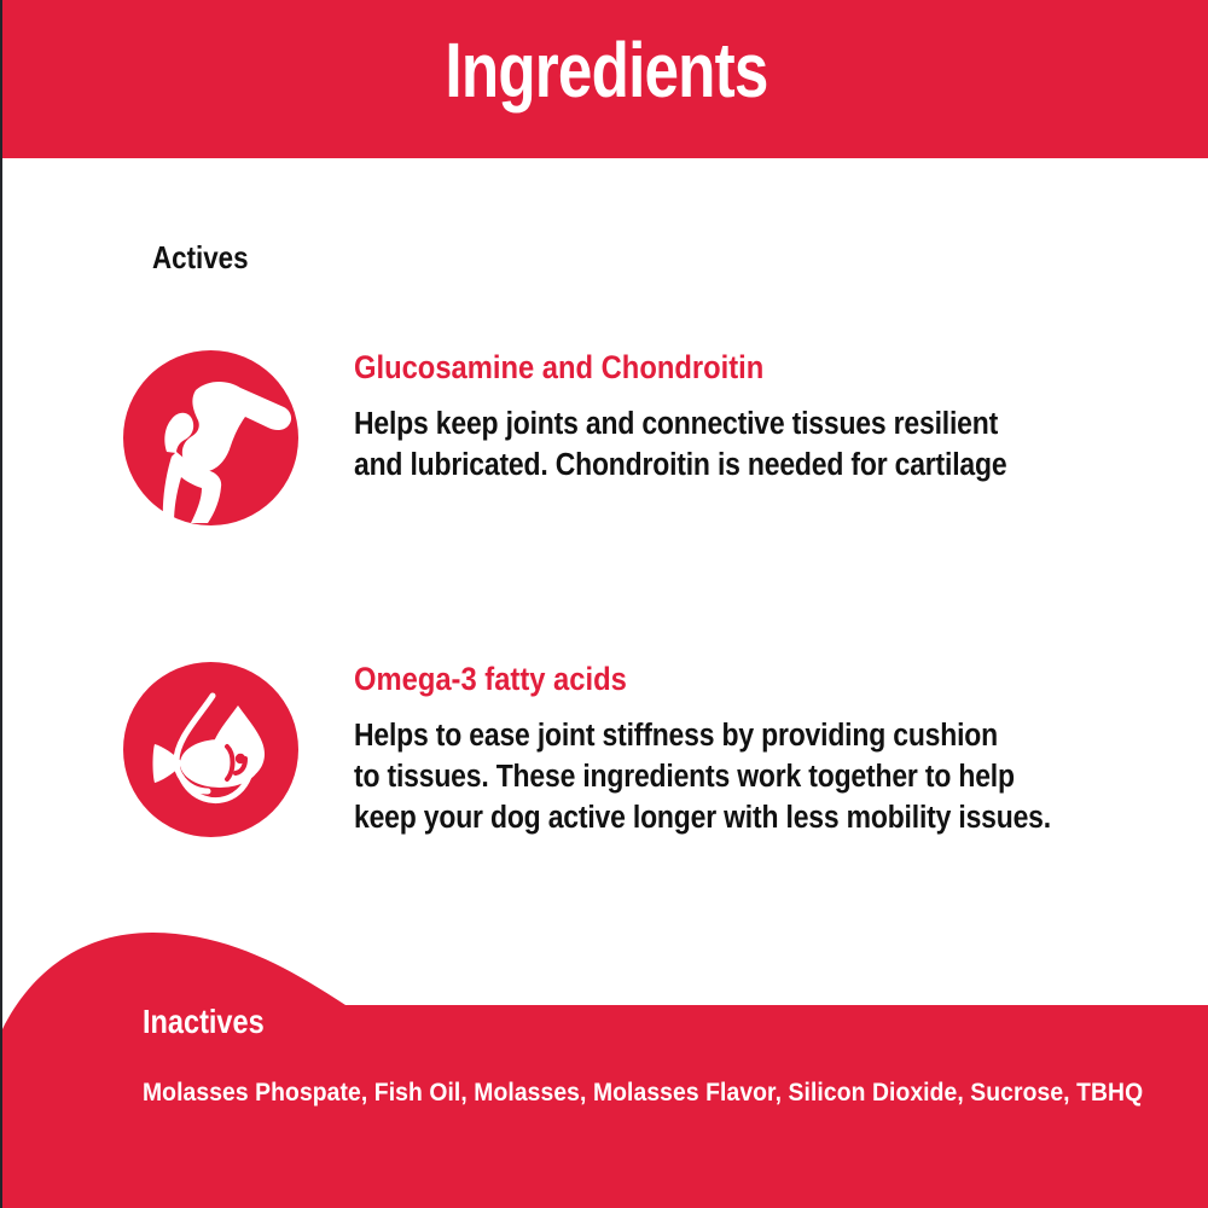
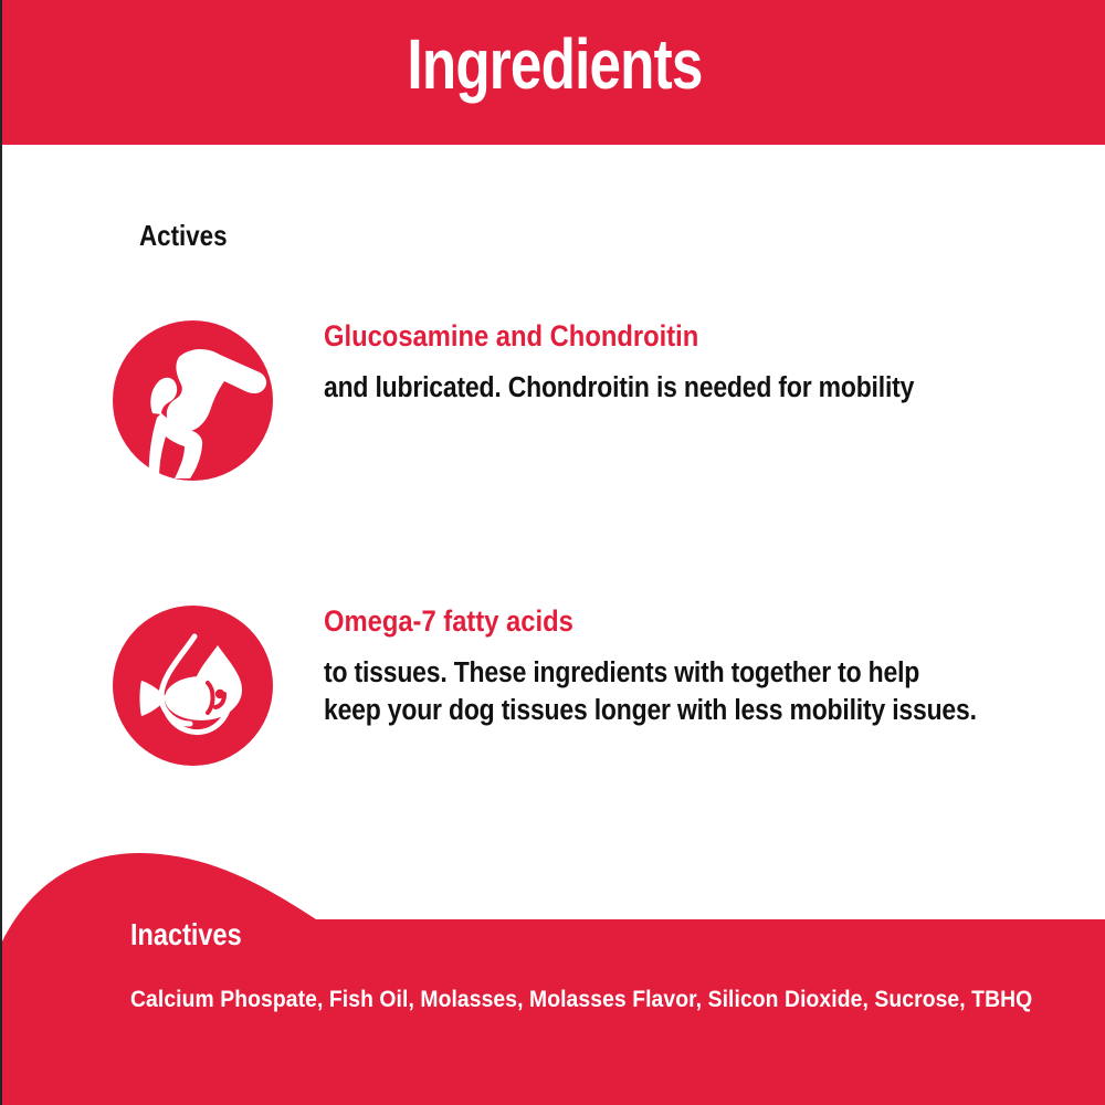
  Ingredients
  Actives
  Glucosamine and Chondroitin
- Helps keep joints and connective tissues resilient
- and lubricated. Chondroitin is needed for cartilage
+ and lubricated. Chondroitin is needed for mobility
- Omega-3 fatty acids
+ Omega-7 fatty acids
- Helps to ease joint stiffness by providing cushion
- to tissues. These ingredients work together to help
+ to tissues. These ingredients with together to help
- keep your dog active longer with less mobility issues.
+ keep your dog tissues longer with less mobility issues.
  Inactives
- Molasses Phospate, Fish Oil, Molasses, Molasses Flavor, Silicon Dioxide, Sucrose, TBHQ
+ Calcium Phospate, Fish Oil, Molasses, Molasses Flavor, Silicon Dioxide, Sucrose, TBHQ
